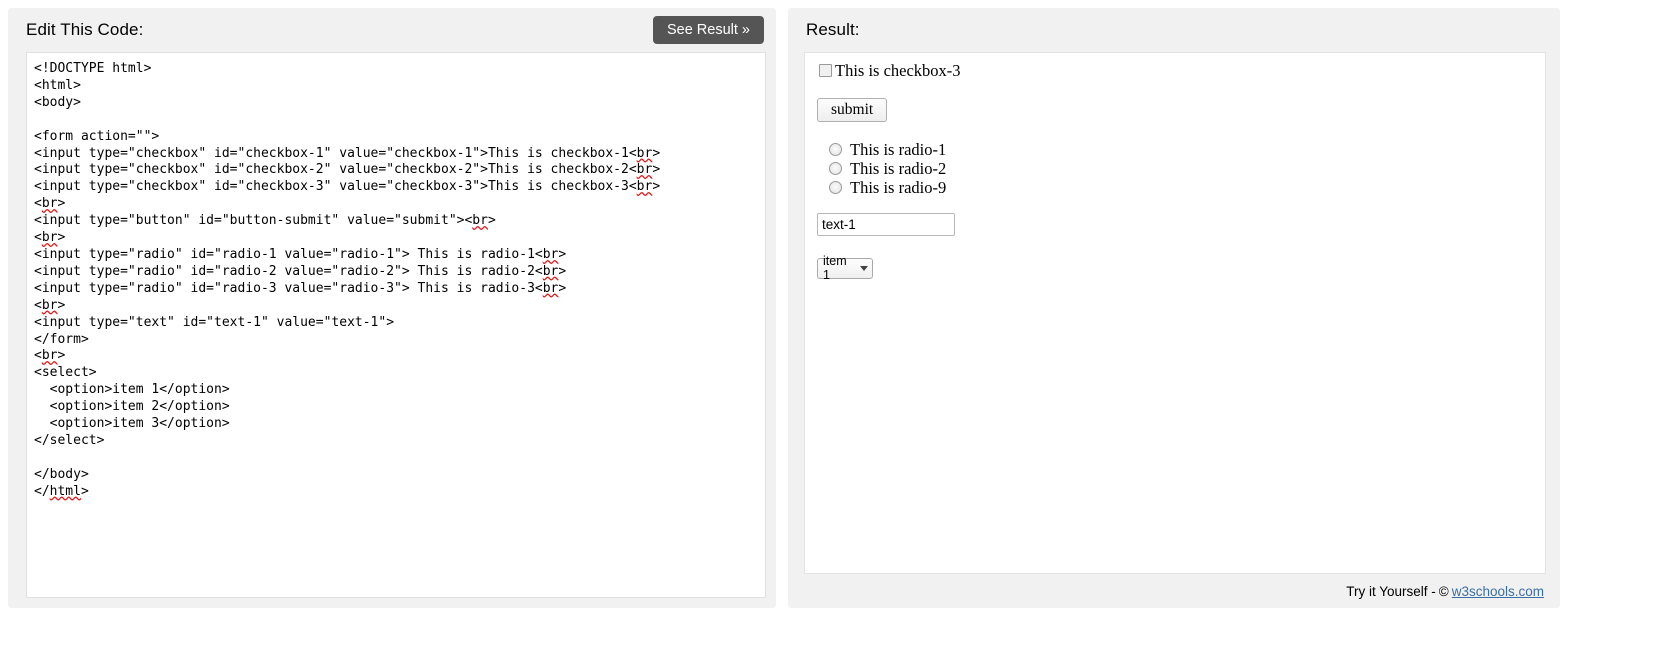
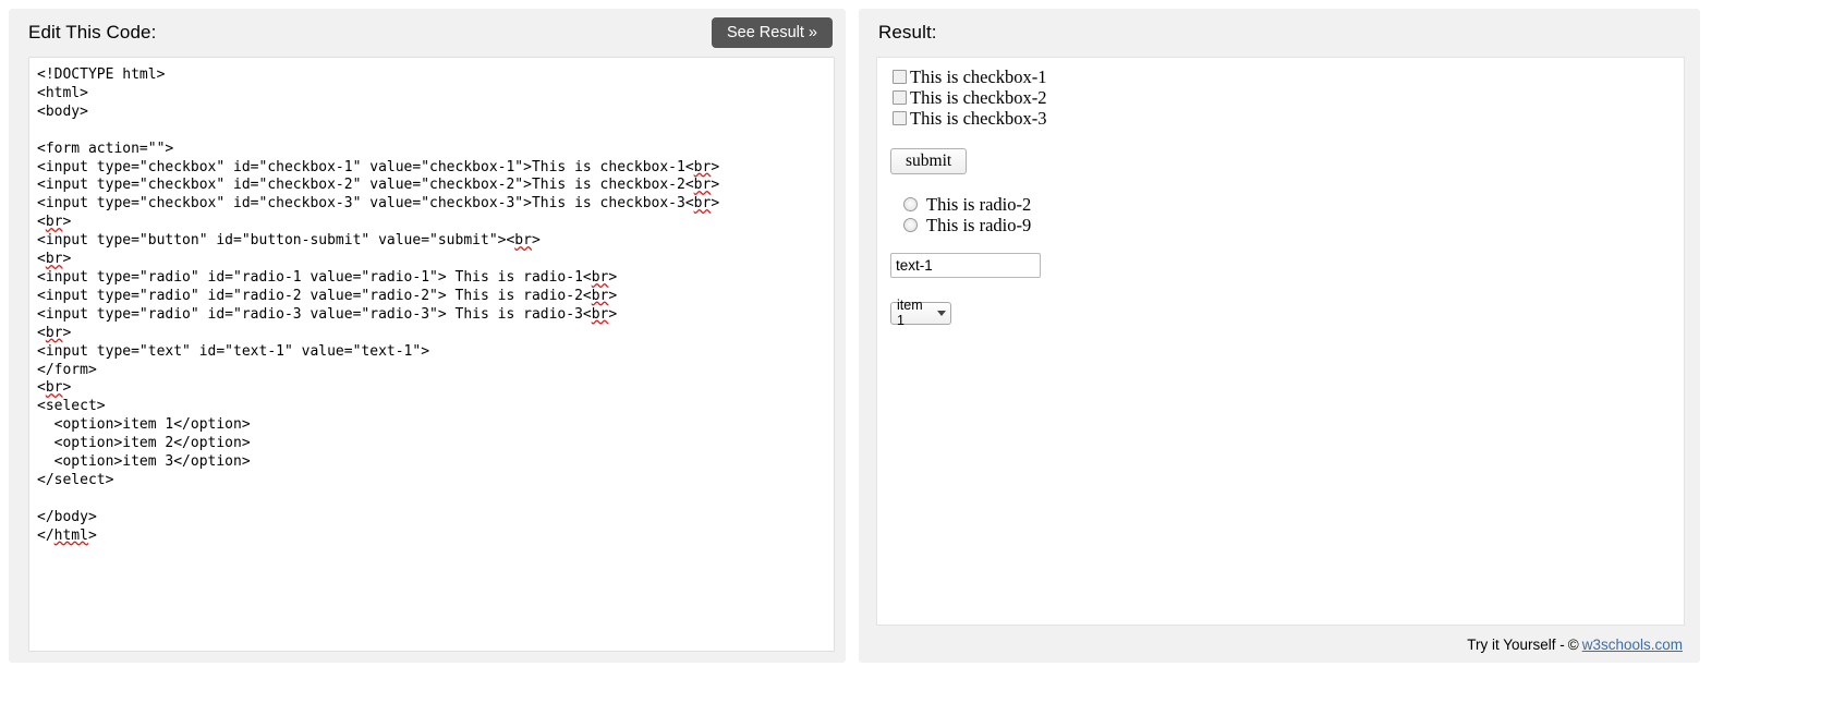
  Edit This Code:
  See Result »
  <!DOCTYPE html>
  <html>
  <body>
  <form action="">
  <input type="checkbox" id="checkbox-1" value="checkbox-1">This is checkbox-1<br>
  <input type="checkbox" id="checkbox-2" value="checkbox-2">This is checkbox-2<br>
  <input type="checkbox" id="checkbox-3" value="checkbox-3">This is checkbox-3<br>
  <br>
  <input type="button" id="button-submit" value="submit"><br>
  <br>
  <input type="radio" id="radio-1 value="radio-1"> This is radio-1<br>
  <input type="radio" id="radio-2 value="radio-2"> This is radio-2<br>
  <input type="radio" id="radio-3 value="radio-3"> This is radio-3<br>
  <br>
  <input type="text" id="text-1" value="text-1">
  </form>
  <br>
  <select>
  <option>item 1</option>
  <option>item 2</option>
  <option>item 3</option>
  </select>
  </body>
  </html>
  Result:
+ This is checkbox-1
+ This is checkbox-2
  This is checkbox-3
  submit
- This is radio-1
  This is radio-2
  This is radio-9
  text-1
  item 1
  Try it Yourself -
  ©
  w3schools.com
